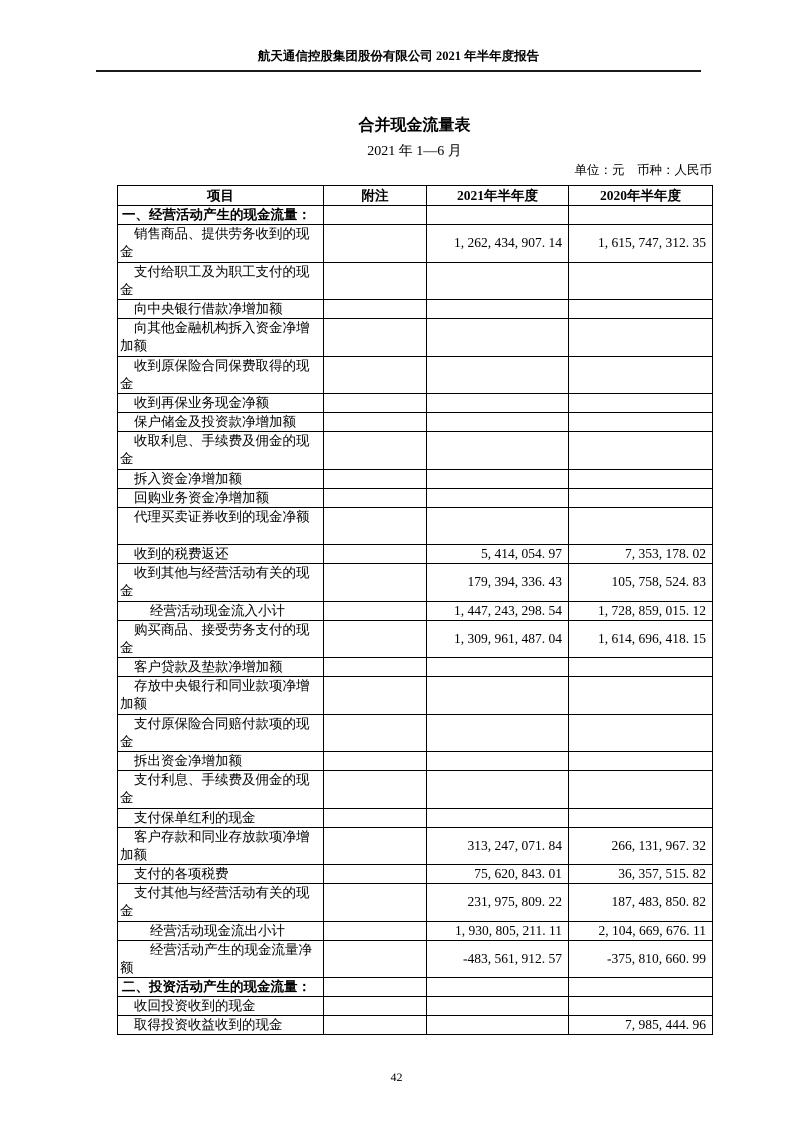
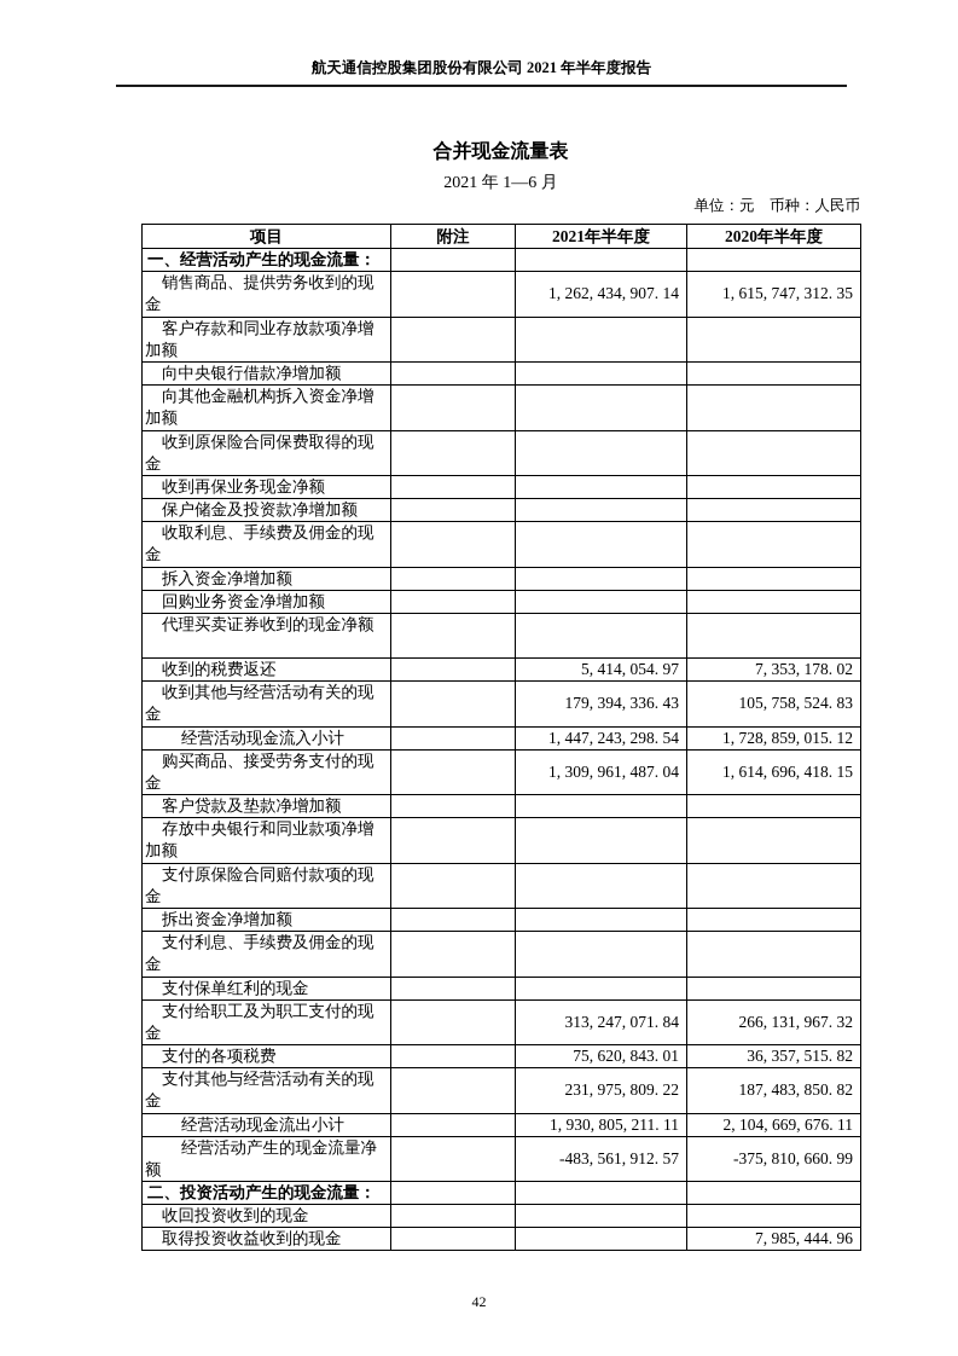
  航天通信控股集团股份有限公司 2021 年半年度报告
  合并现金流量表
  2021 年 1—6 月
  单位：元 币种：人民币
  项目	附注	2021年半年度	2020年半年度
  一、经营活动产生的现金流量：
  销售商品、提供劳务收到的现金		1, 262, 434, 907. 14	1, 615, 747, 312. 35
- 支付给职工及为职工支付的现金
+ 客户存款和同业存放款项净增加额
  向中央银行借款净增加额
  向其他金融机构拆入资金净增加额
  收到原保险合同保费取得的现金
  收到再保业务现金净额
  保户储金及投资款净增加额
  收取利息、手续费及佣金的现金
  拆入资金净增加额
  回购业务资金净增加额
  代理买卖证券收到的现金净额
  收到的税费返还		5, 414, 054. 97	7, 353, 178. 02
  收到其他与经营活动有关的现金		179, 394, 336. 43	105, 758, 524. 83
  经营活动现金流入小计		1, 447, 243, 298. 54	1, 728, 859, 015. 12
  购买商品、接受劳务支付的现金		1, 309, 961, 487. 04	1, 614, 696, 418. 15
  客户贷款及垫款净增加额
  存放中央银行和同业款项净增加额
  支付原保险合同赔付款项的现金
  拆出资金净增加额
  支付利息、手续费及佣金的现金
  支付保单红利的现金
- 客户存款和同业存放款项净增加额		313, 247, 071. 84	266, 131, 967. 32
+ 支付给职工及为职工支付的现金		313, 247, 071. 84	266, 131, 967. 32
  支付的各项税费		75, 620, 843. 01	36, 357, 515. 82
  支付其他与经营活动有关的现金		231, 975, 809. 22	187, 483, 850. 82
  经营活动现金流出小计		1, 930, 805, 211. 11	2, 104, 669, 676. 11
  经营活动产生的现金流量净额		-483, 561, 912. 57	-375, 810, 660. 99
  二、投资活动产生的现金流量：
  收回投资收到的现金
  取得投资收益收到的现金			7, 985, 444. 96
  42
